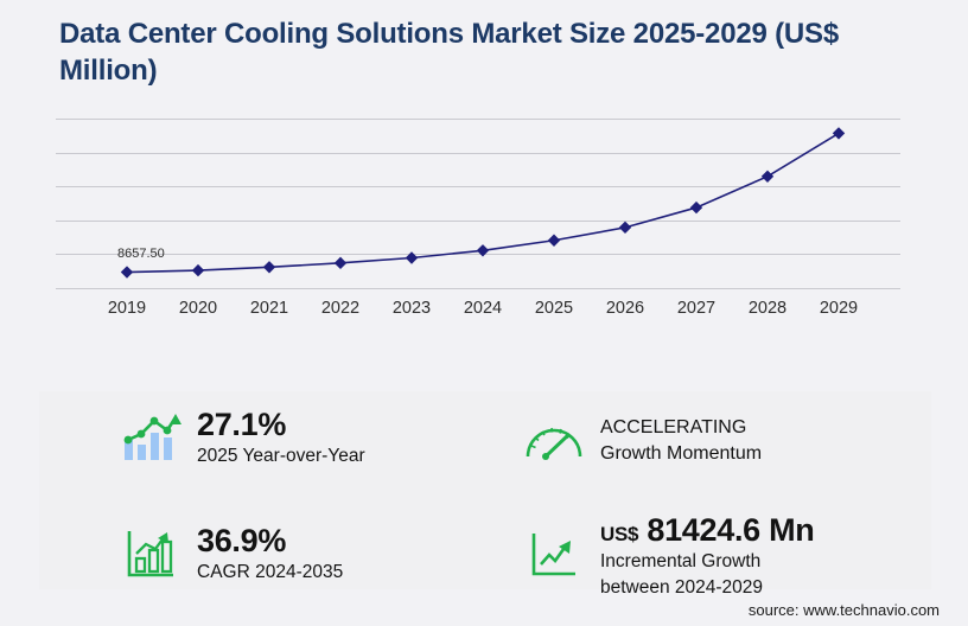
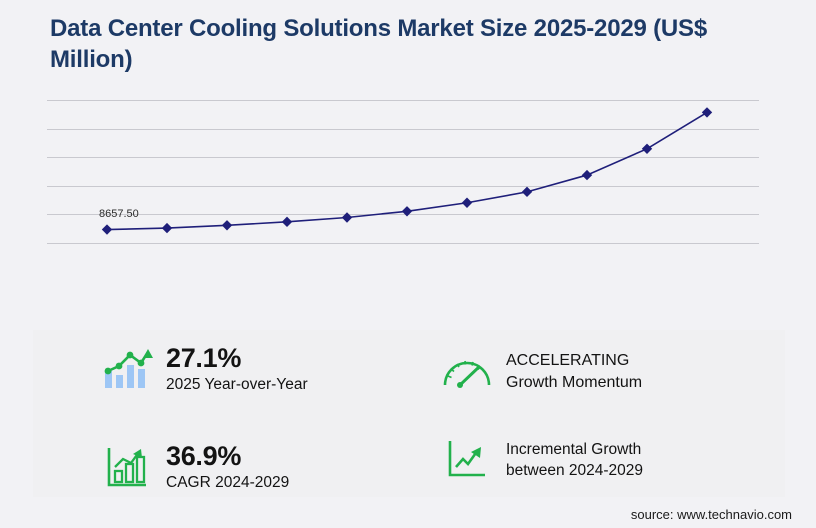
  Data Center Cooling Solutions Market Size 2025-2029 (US$ Million)
  8657.50
- 2019
- 2020
- 2021
- 2022
- 2023
- 2024
- 2025
- 2026
- 2027
- 2028
- 2029
  27.1%
  2025 Year-over-Year
  36.9%
- CAGR 2024-2035
+ CAGR 2024-2029
  ACCELERATING
  Growth Momentum
- US$ 81424.6 Mn
  Incremental Growth
  between 2024-2029
  source: www.technavio.com
